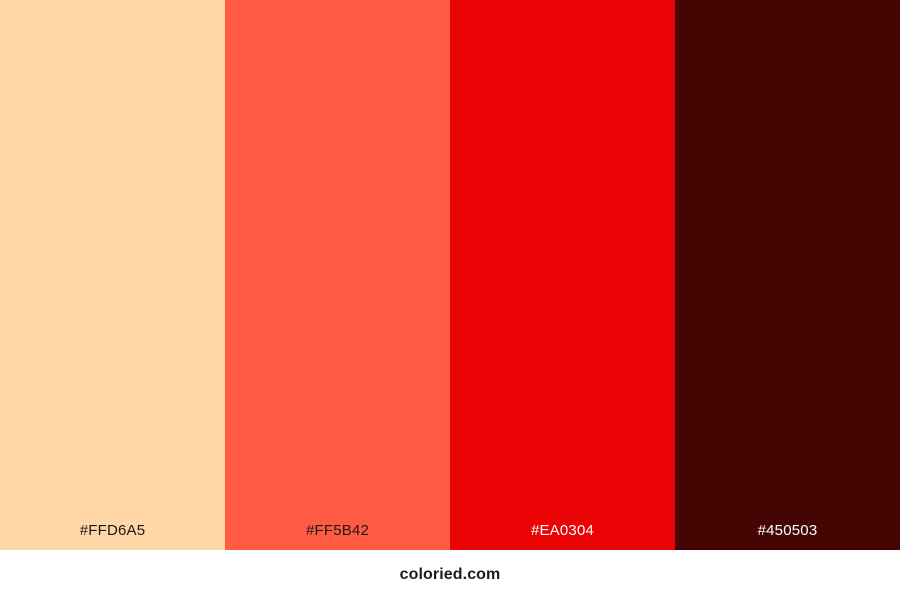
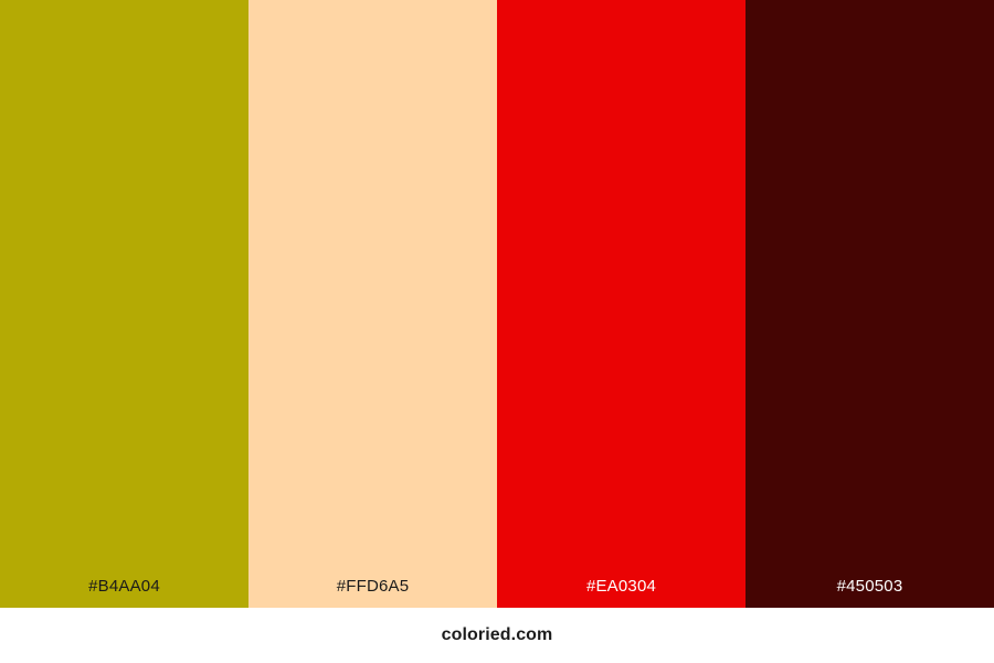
+ #B4AA04
  #FFD6A5
- #FF5B42
  #EA0304
  #450503
  coloried.com
